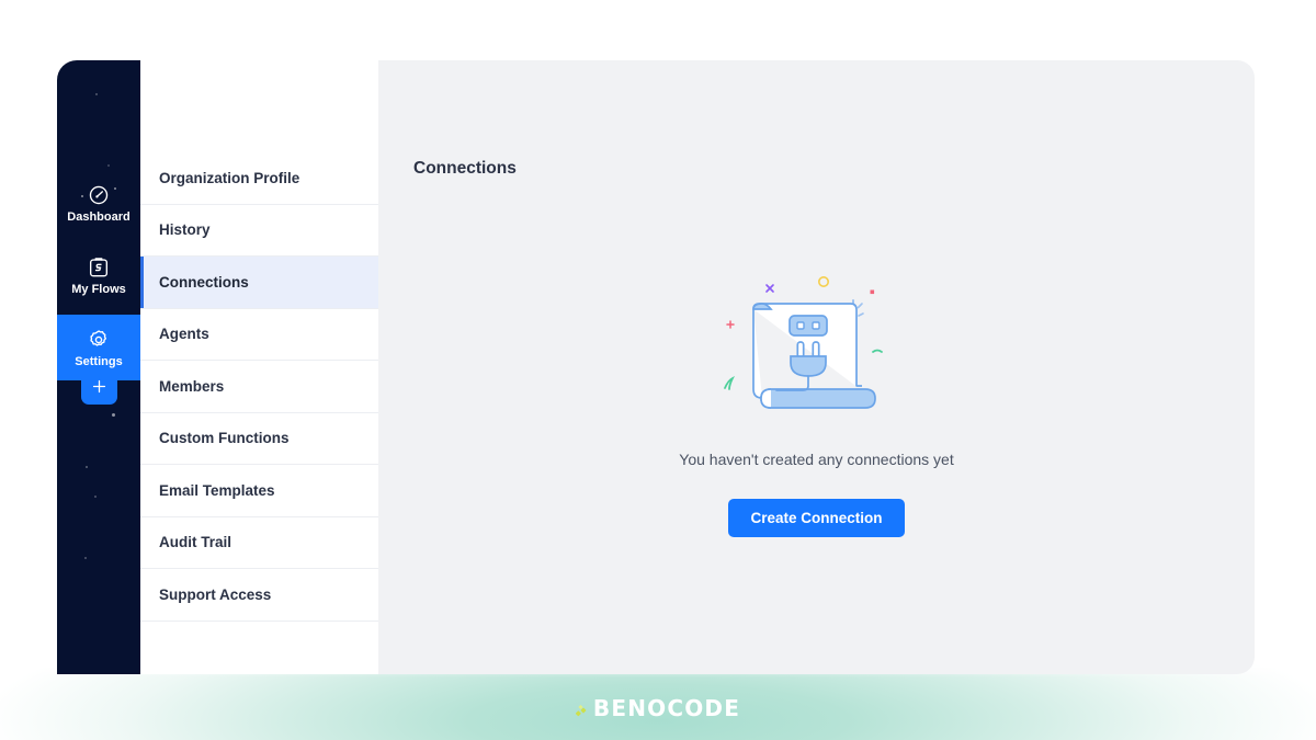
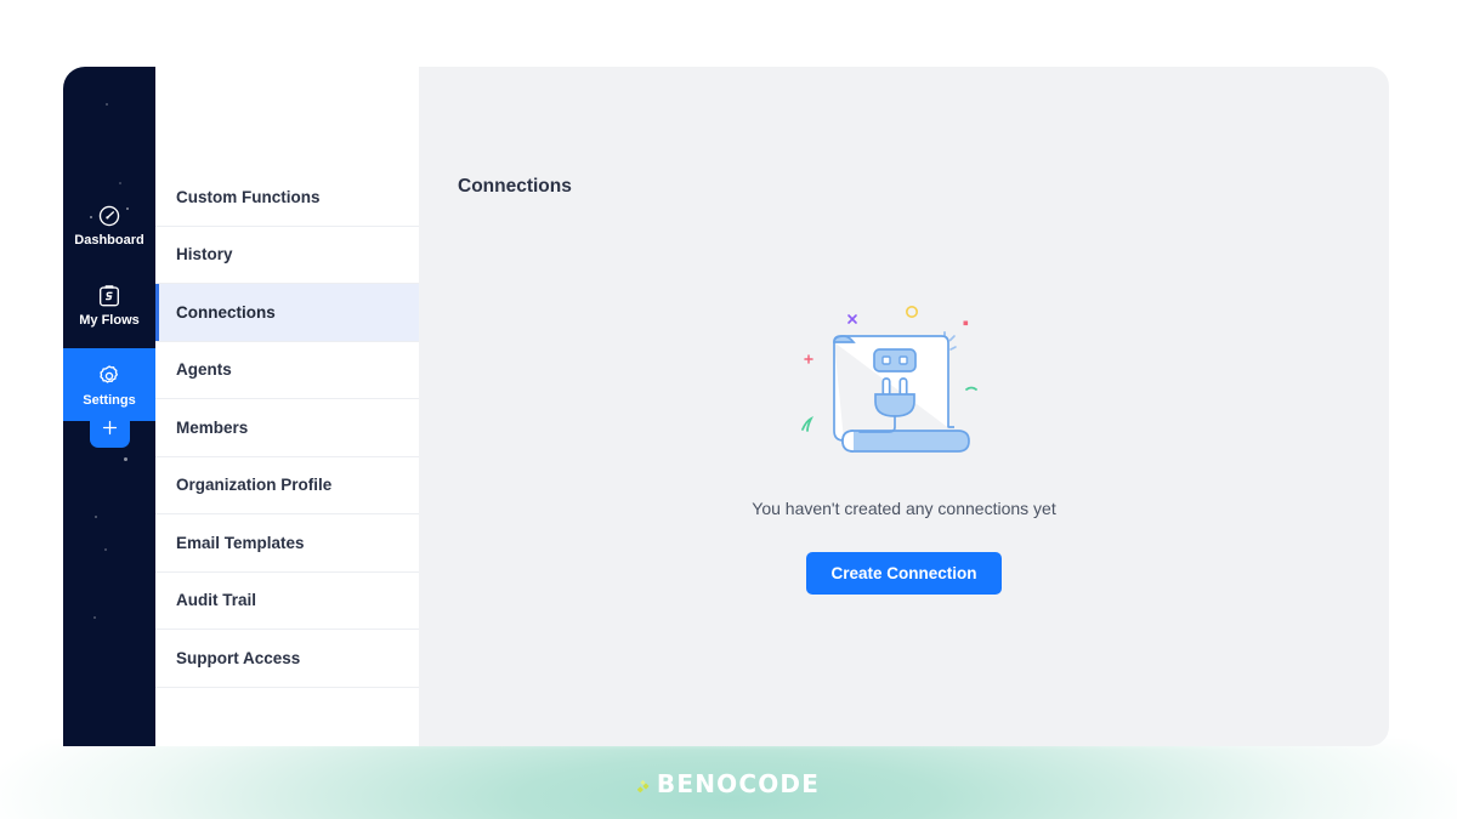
  BENOCODE
  Dashboard
  My Flows
  Settings
- Organization Profile
+ Custom Functions
  History
  Connections
  Agents
  Members
- Custom Functions
+ Organization Profile
  Email Templates
  Audit Trail
  Support Access
  Connections
  You haven't created any connections yet
  Create Connection
